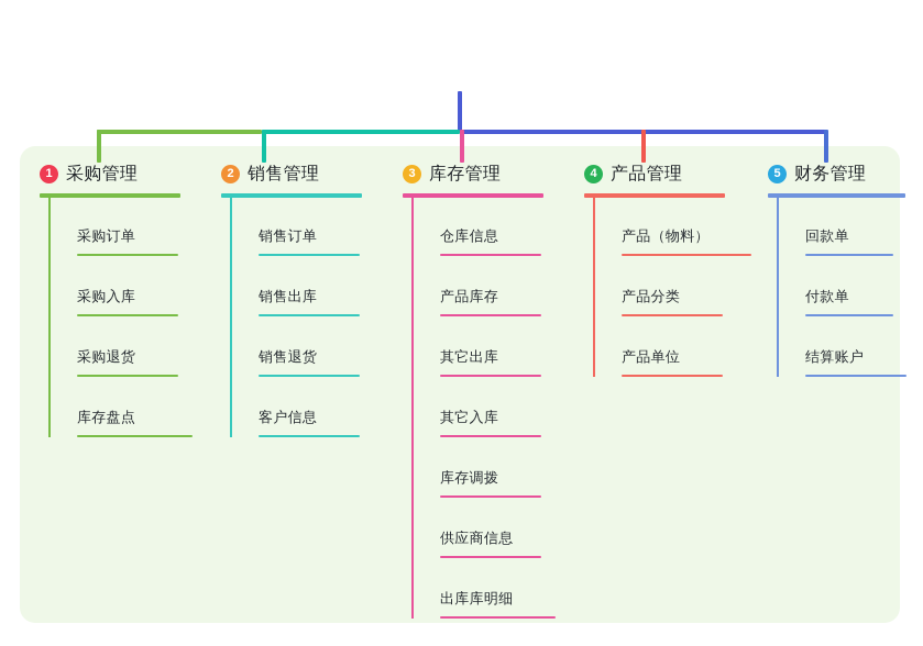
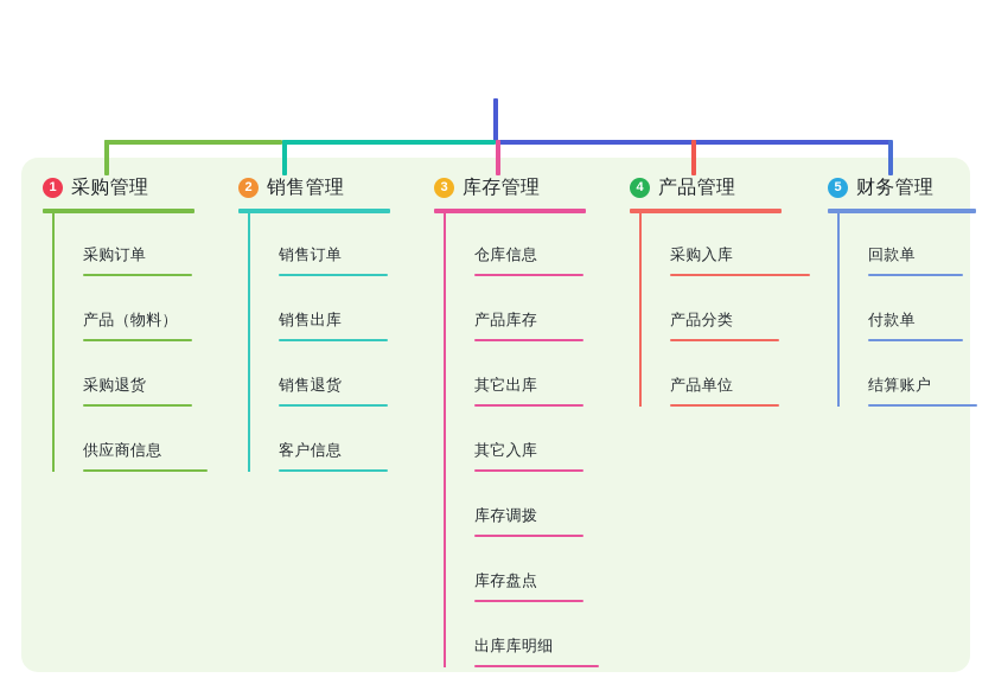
  1
  采购管理
  采购订单
- 采购入库
+ 产品（物料）
  采购退货
- 库存盘点
+ 供应商信息
  2
  销售管理
  销售订单
  销售出库
  销售退货
  客户信息
  3
  库存管理
  仓库信息
  产品库存
  其它出库
  其它入库
  库存调拨
- 供应商信息
+ 库存盘点
  出库库明细
  4
  产品管理
- 产品（物料）
+ 采购入库
  产品分类
  产品单位
  5
  财务管理
  回款单
  付款单
  结算账户
